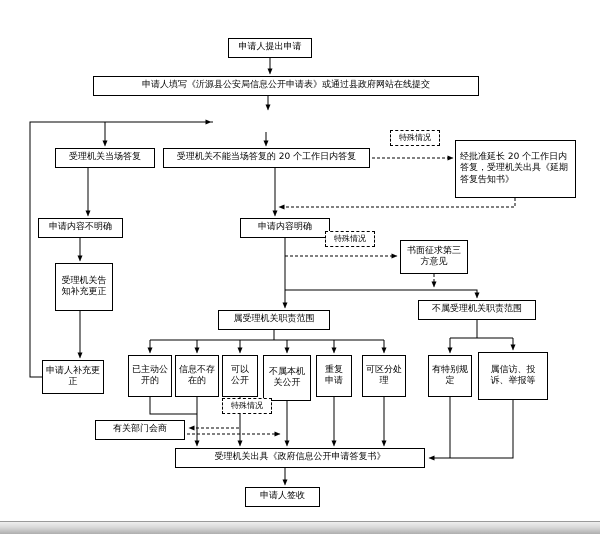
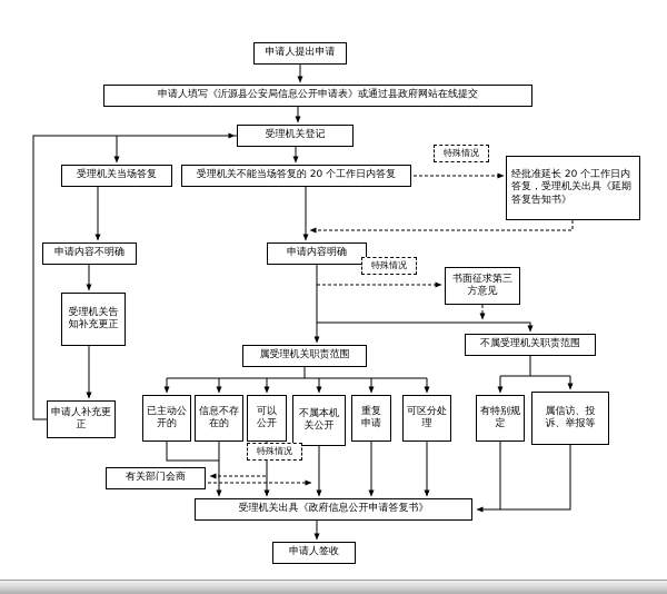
  申请人提出申请
  申请人填写《沂源县公安局信息公开申请表》或通过县政府网站在线提交
+ 受理机关登记
  受理机关当场答复
  受理机关不能当场答复的 20 个工作日内答复
  特殊情况
  经批准延长 20 个工作日内答复，受理机关出具《延期答复告知书》
  申请内容不明确
  申请内容明确
  特殊情况
  书面征求第三方意见
  受理机关告知补充更正
  属受理机关职责范围
  不属受理机关职责范围
  申请人补充更正
  已主动公开的
  信息不存在的
  可以公开
  不属本机关公开
  重复申请
  可区分处理
  有特别规定
  属信访、投诉、举报等
  特殊情况
  有关部门会商
  受理机关出具《政府信息公开申请答复书》
  申请人签收
